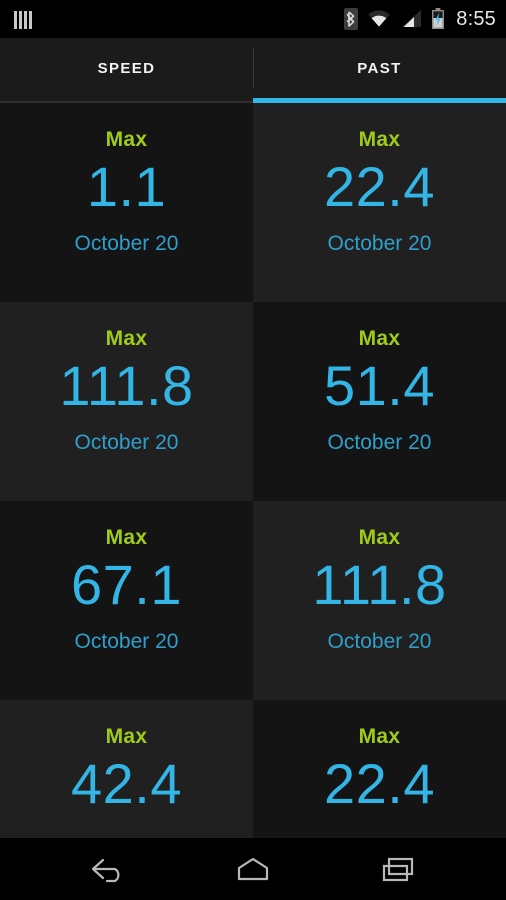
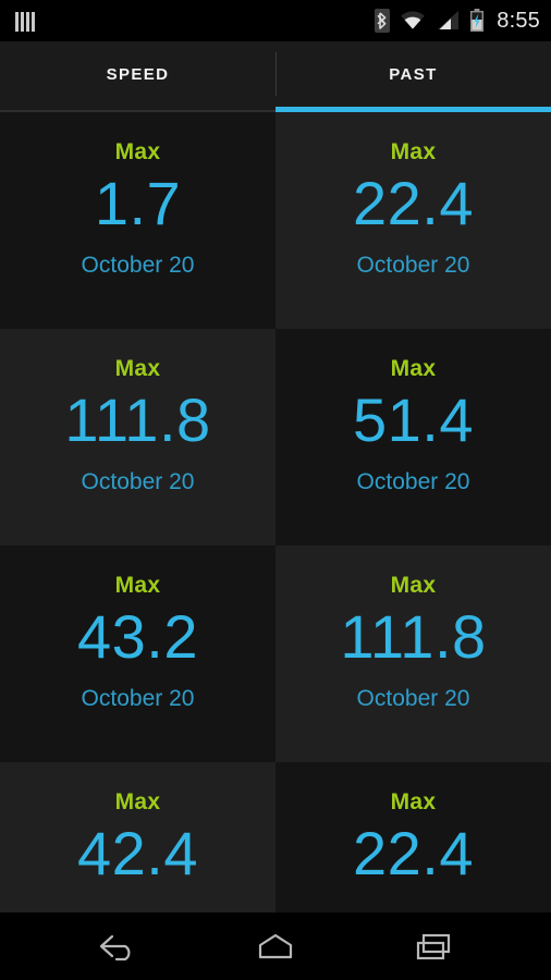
  8:55
  SPEED
  PAST
  Max
- 1.1
+ 1.7
  October 20
  Max
  22.4
  October 20
  Max
  111.8
  October 20
  Max
  51.4
  October 20
  Max
- 67.1
+ 43.2
  October 20
  Max
  111.8
  October 20
  Max
  42.4
  Max
  22.4
